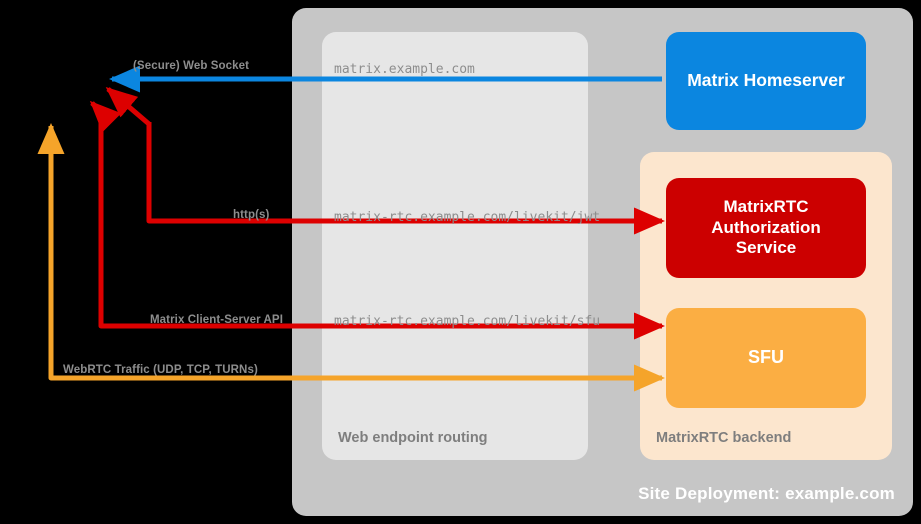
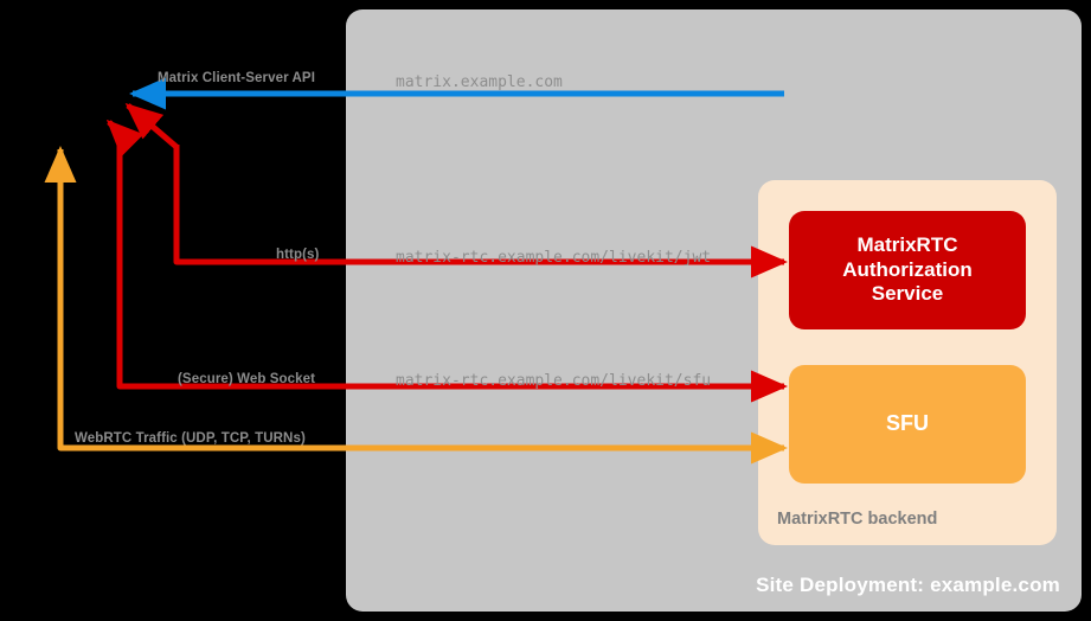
  Site Deployment: example.com
- Web endpoint routing
  MatrixRTC backend
- Matrix Homeserver
  MatrixRTC
  Authorization
  Service
  SFU
- (Secure) Web Socket
+ Matrix Client-Server API
  http(s)
- Matrix Client-Server API
+ (Secure) Web Socket
  WebRTC Traffic (UDP, TCP, TURNs)
  matrix.example.com
  matrix-rtc.example.com/livekit/jwt
  matrix-rtc.example.com/livekit/sfu
